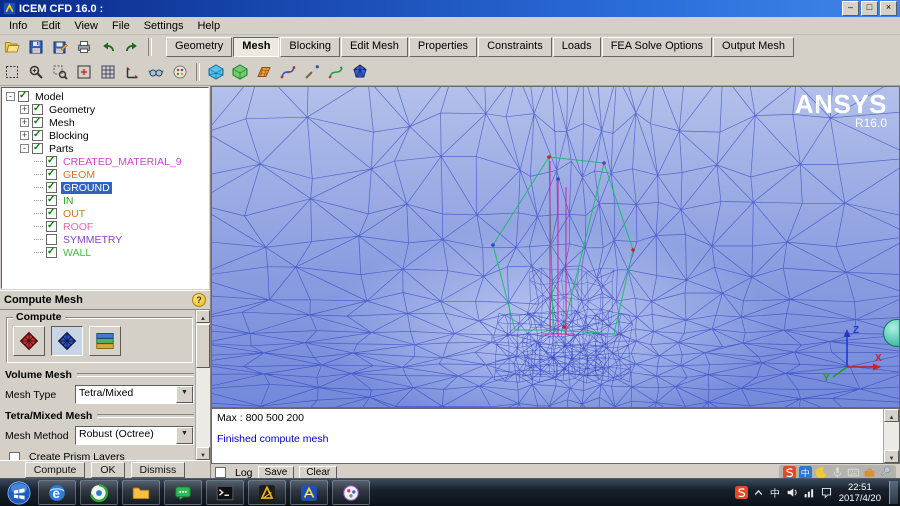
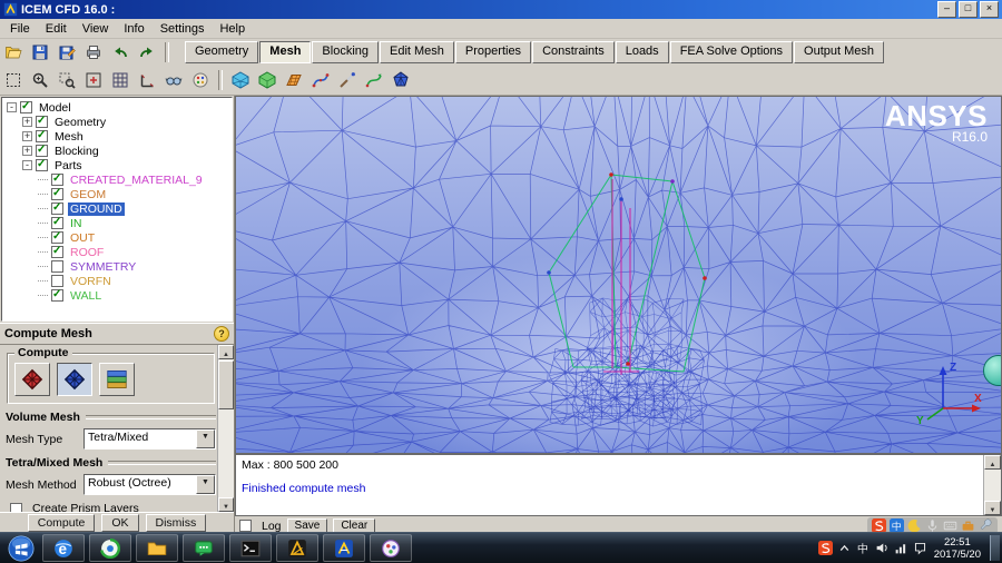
  ICEM CFD 16.0 :
  –
  □
  ×
- Info
+ File
  Edit
  View
- File
+ Info
  Settings
  Help
  Geometry
  Mesh
  Blocking
  Edit Mesh
  Properties
  Constraints
  Loads
  FEA Solve Options
  Output Mesh
  -
  Model
  +
  Geometry
  +
  Mesh
  +
  Blocking
  -
  Parts
  CREATED_MATERIAL_9
  GEOM
  GROUND
  IN
  OUT
  ROOF
  SYMMETRY
+ VORFN
  WALL
  Compute Mesh
  ?
  Compute
  Volume Mesh
  Mesh Type
  Tetra/Mixed
  Tetra/Mixed Mesh
  Mesh Method
  Robust (Octree)
  Create Prism Layers
  Compute
  OK
  Dismiss
  ANSYS
  R16.0
  Z
  X
  Y
  Max : 800 500 200
  Finished compute mesh
  Log
  Save
  Clear
  中
  e
  中
  22:51
- 2017/4/20
+ 2017/5/20
